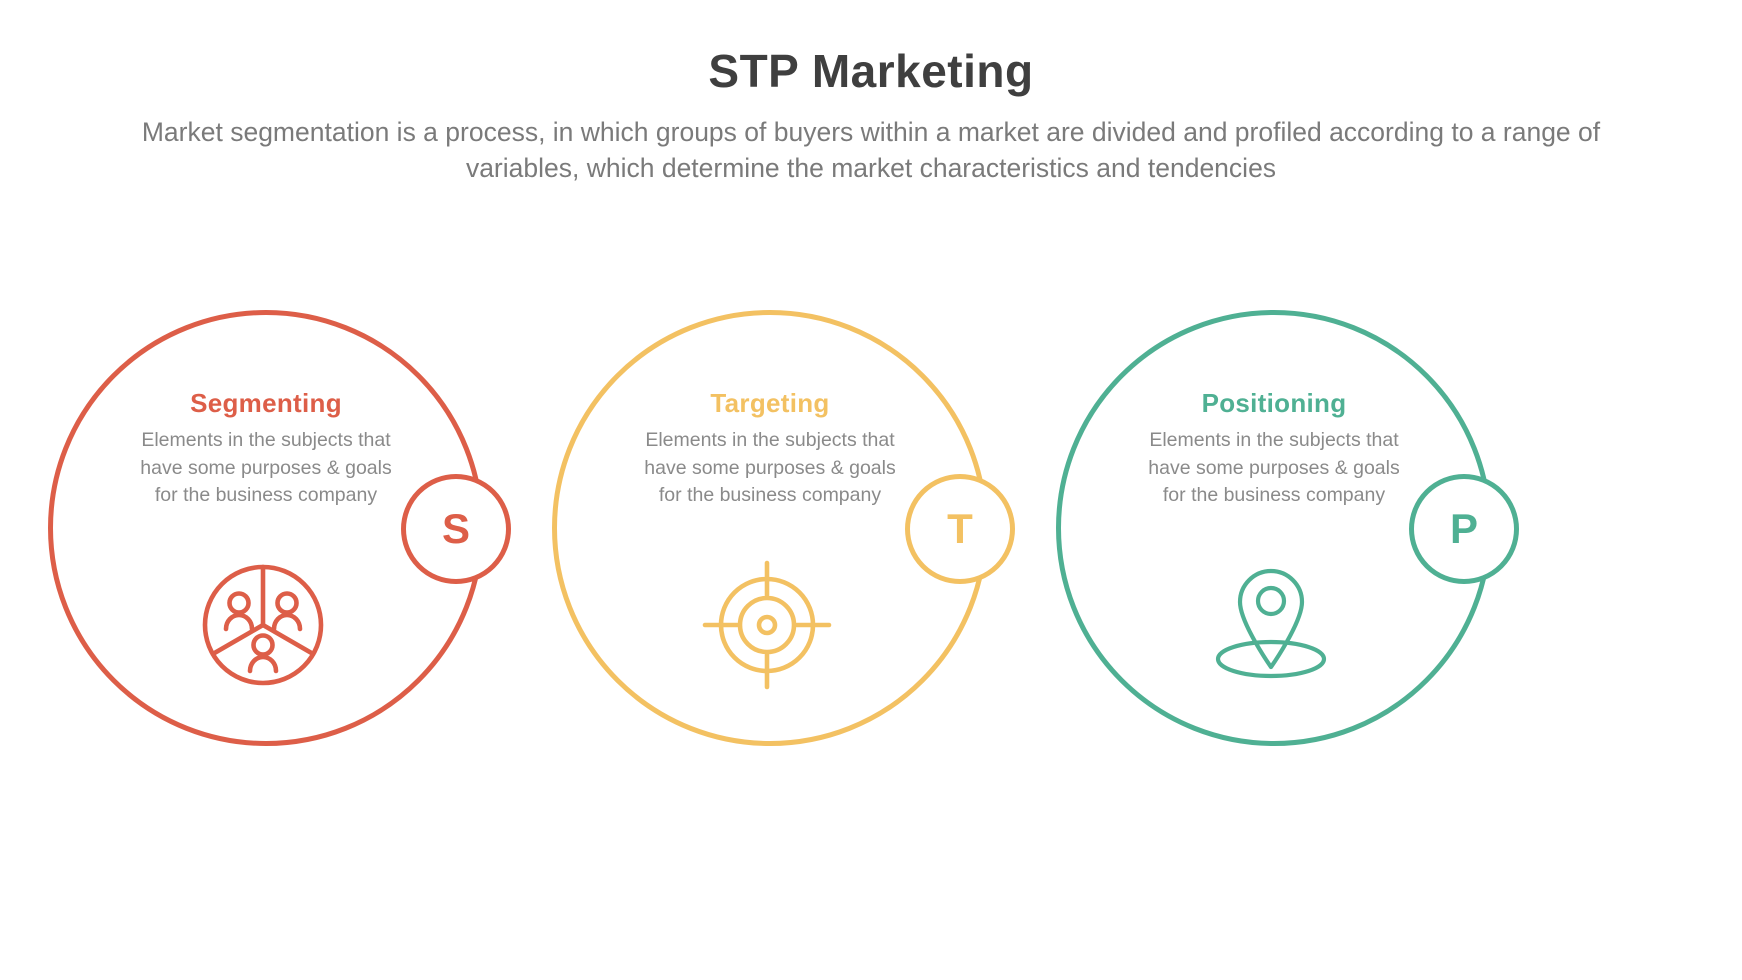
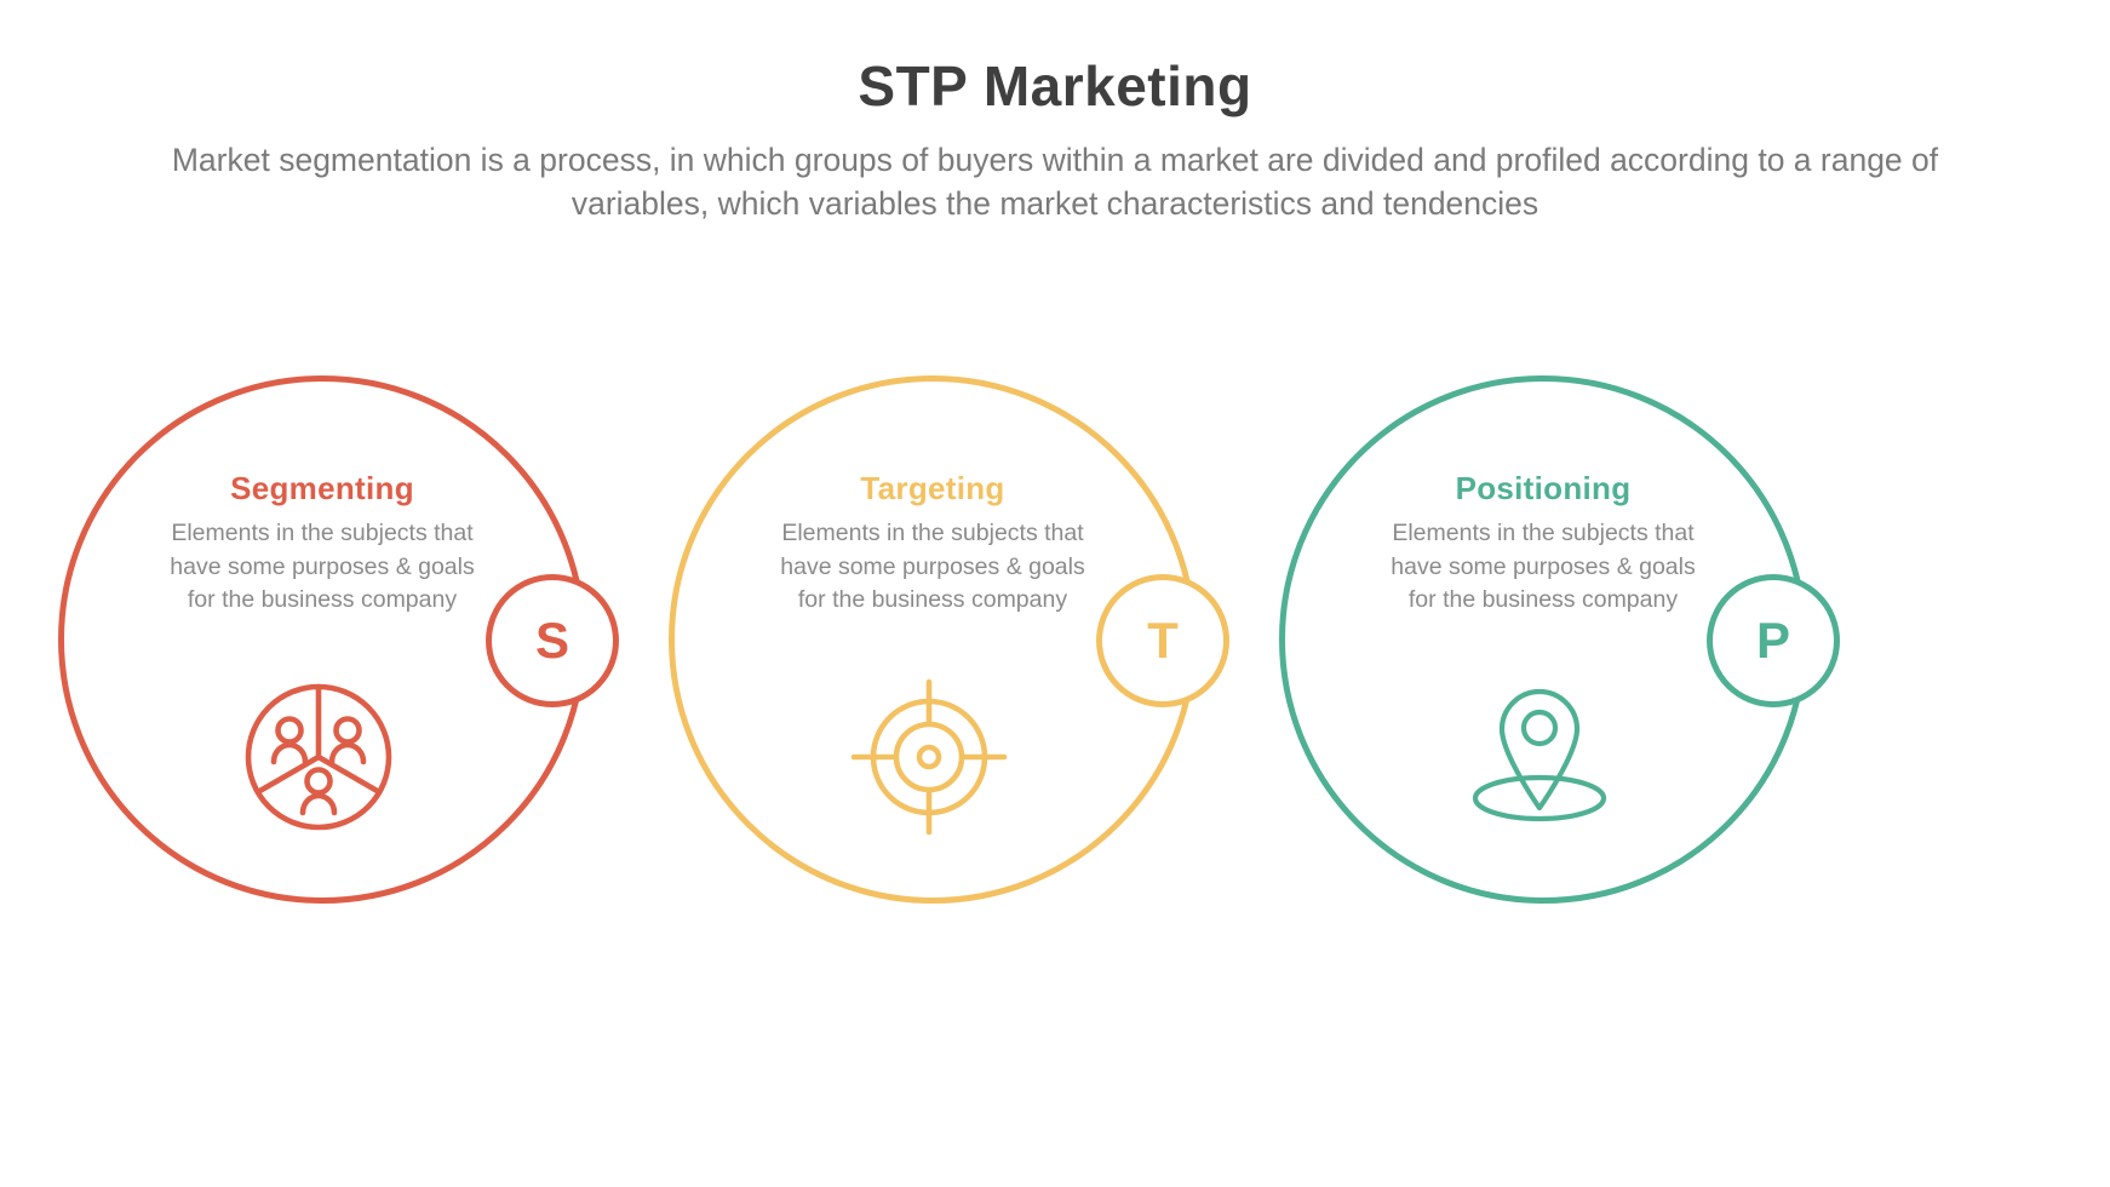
  STP Marketing
- Market segmentation is a process, in which groups of buyers within a market are divided and profiled according to a range of variables, which determine the market characteristics and tendencies
+ Market segmentation is a process, in which groups of buyers within a market are divided and profiled according to a range of variables, which variables the market characteristics and tendencies
  Segmenting
  Elements in the subjects that
  have some purposes & goals
  for the business company
  S
  Targeting
  Elements in the subjects that
  have some purposes & goals
  for the business company
  T
  Positioning
  Elements in the subjects that
  have some purposes & goals
  for the business company
  P
